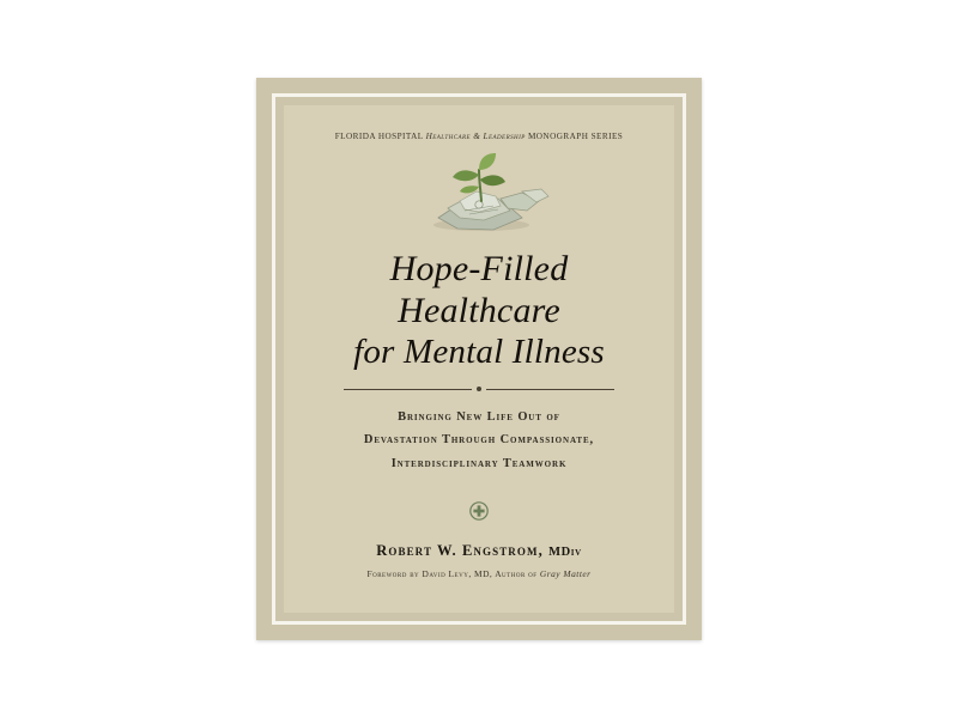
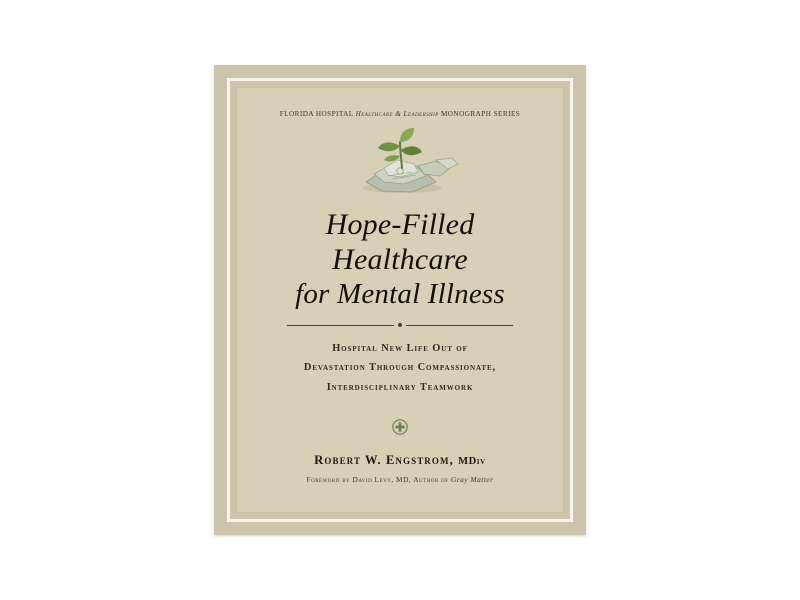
  FLORIDA HOSPITAL Healthcare & Leadership MONOGRAPH SERIES
  Hope-Filled Healthcare
  for Mental Illness
- Bringing New Life Out of
+ Hospital New Life Out of
  Devastation Through Compassionate,
  Interdisciplinary Teamwork
  Robert W. Engstrom, MDiv
  Foreword by David Levy, MD, Author of Gray Matter
